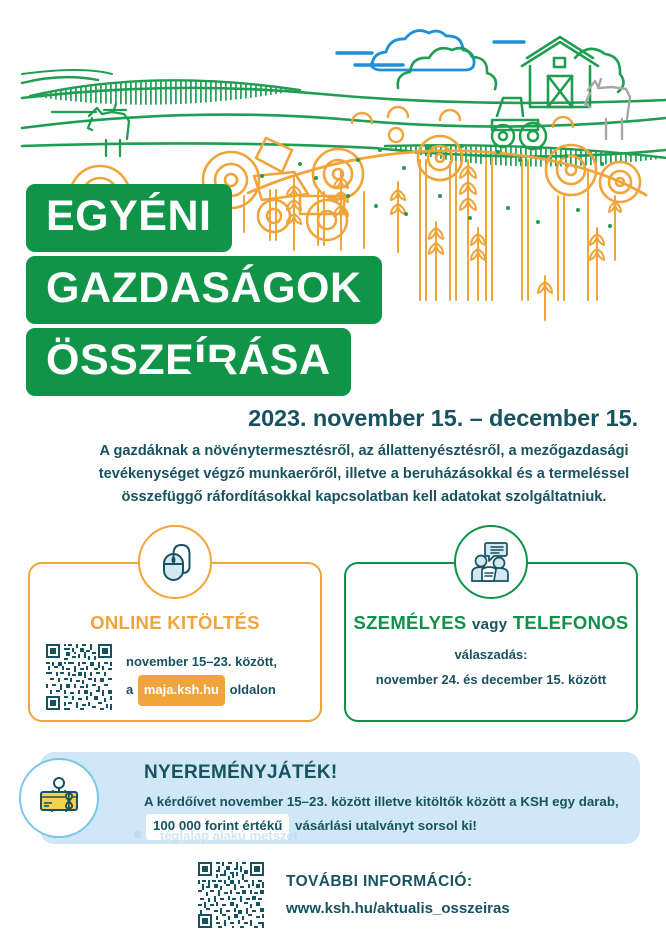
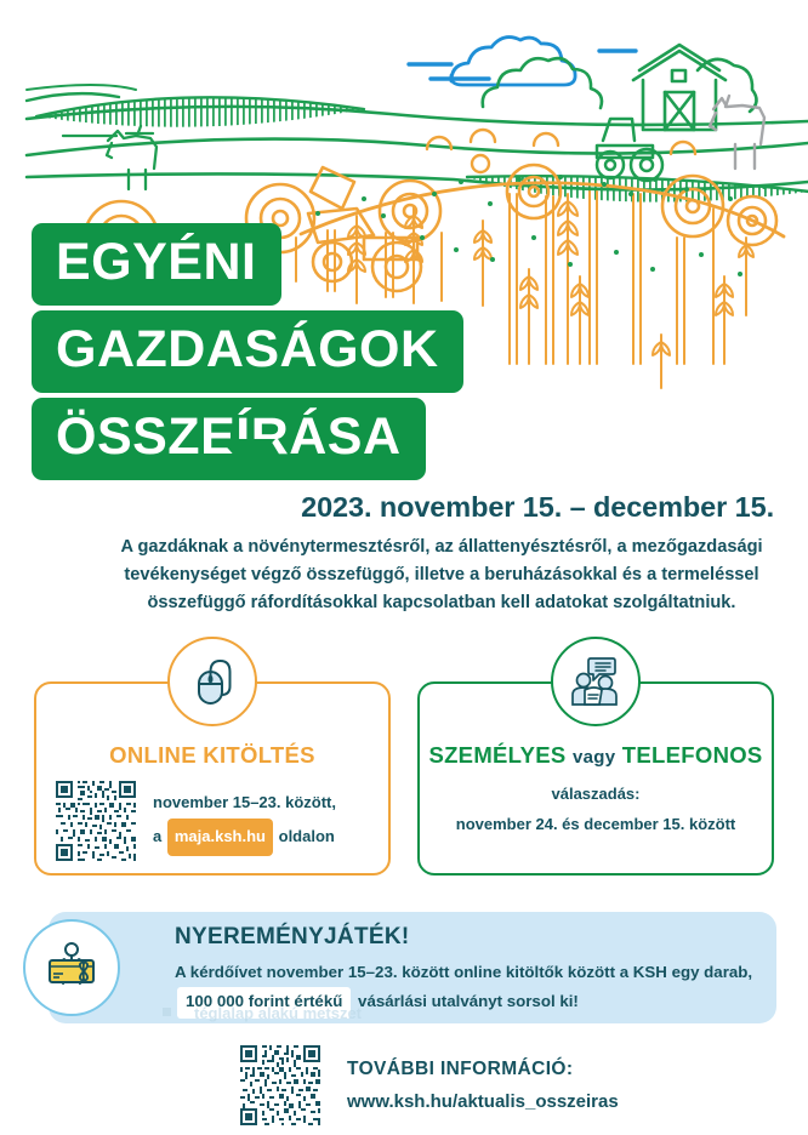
  EGYÉNI
  GAZDASÁGOK
  ÖSSZEÍRÁSA
  2023. november 15. – december 15.
- A gazdáknak a növénytermesztésről, az állattenyésztésről, a mezőgazdasági tevékenységet végző munkaerőről, illetve a beruházásokkal és a termeléssel összefüggő ráfordításokkal kapcsolatban kell adatokat szolgáltatniuk.
+ A gazdáknak a növénytermesztésről, az állattenyésztésről, a mezőgazdasági tevékenységet végző összefüggő, illetve a beruházásokkal és a termeléssel összefüggő ráfordításokkal kapcsolatban kell adatokat szolgáltatniuk.
  ONLINE KITÖLTÉS
  november 15–23. között,
  a maja.ksh.hu oldalon
  SZEMÉLYES vagy TELEFONOS
  válaszadás:
  november 24. és december 15. között
  NYEREMÉNYJÁTÉK!
- A kérdőívet november 15–23. között illetve kitöltők között a KSH egy darab, 100 000 forint értékű vásárlási utalványt sorsol ki!
+ A kérdőívet november 15–23. között online kitöltők között a KSH egy darab, 100 000 forint értékű vásárlási utalványt sorsol ki!
  téglalap alakú metszet
  TOVÁBBI INFORMÁCIÓ:
  www.ksh.hu/aktualis_osszeiras
